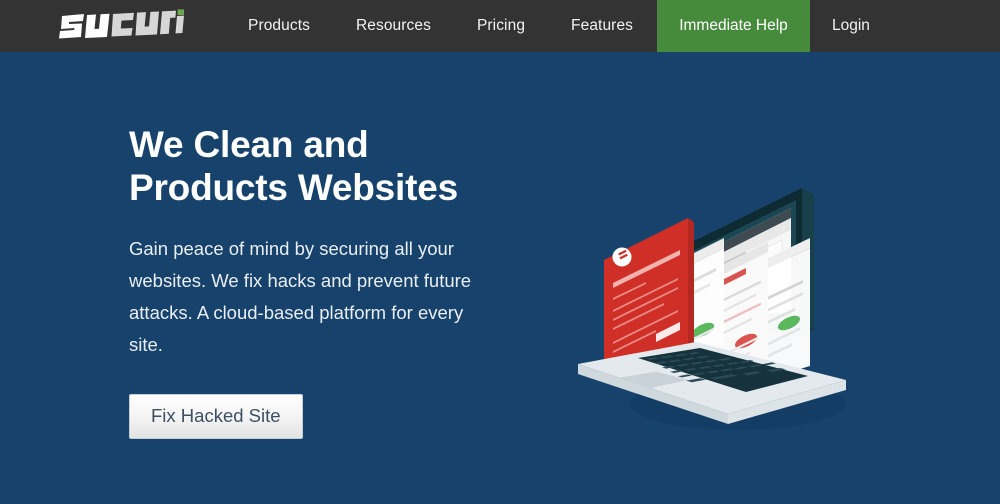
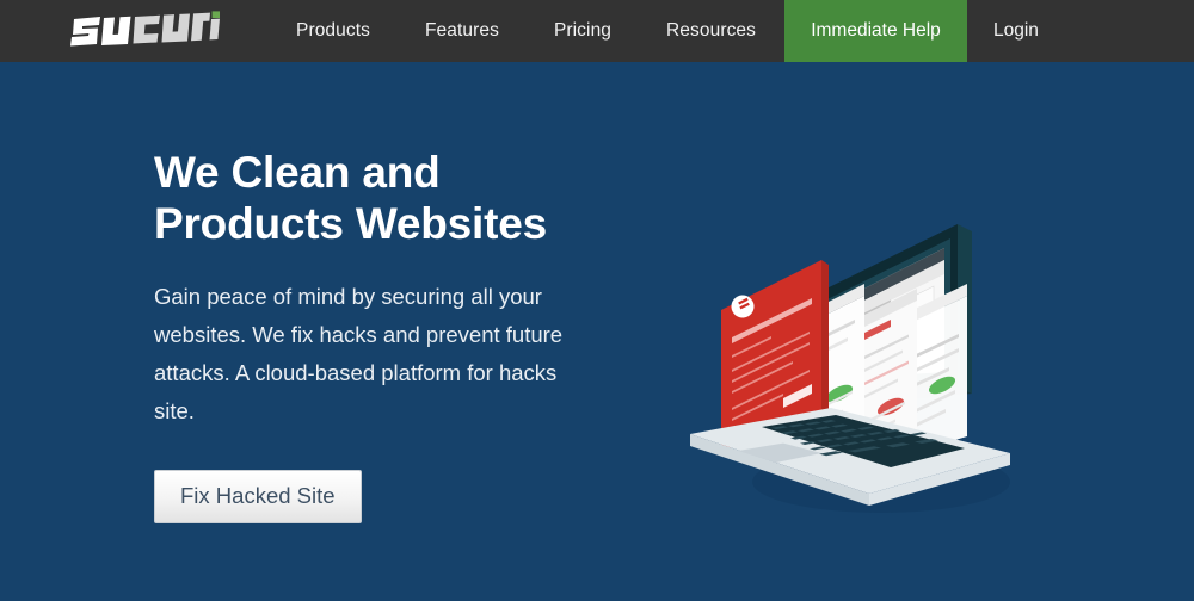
  Products
- Resources
+ Features
  Pricing
- Features
+ Resources
  Immediate Help
  Login
  We Clean and Products Websites
- Gain peace of mind by securing all your websites. We fix hacks and prevent future attacks. A cloud-based platform for every site.
+ Gain peace of mind by securing all your websites. We fix hacks and prevent future attacks. A cloud-based platform for hacks site.
  Fix Hacked Site
